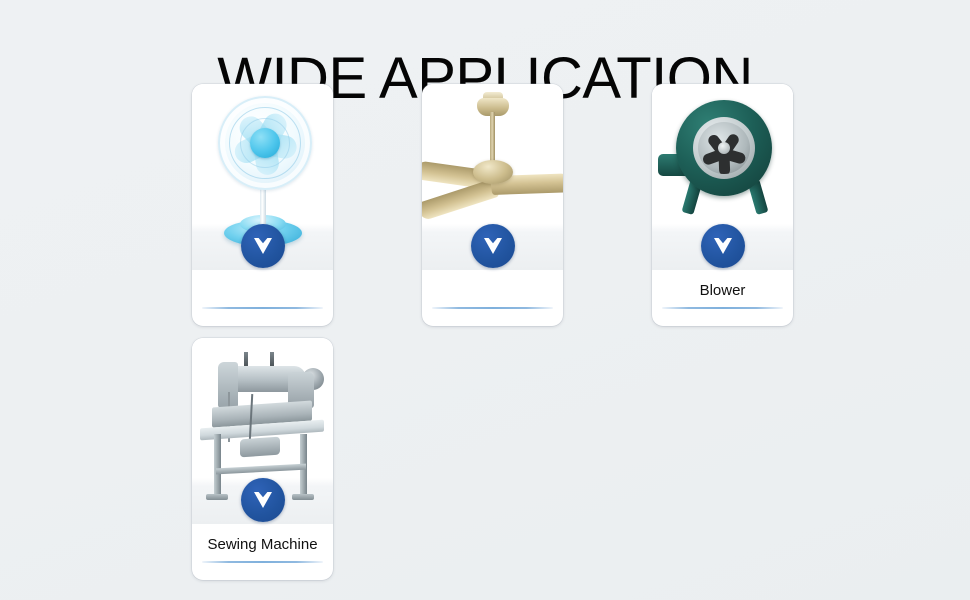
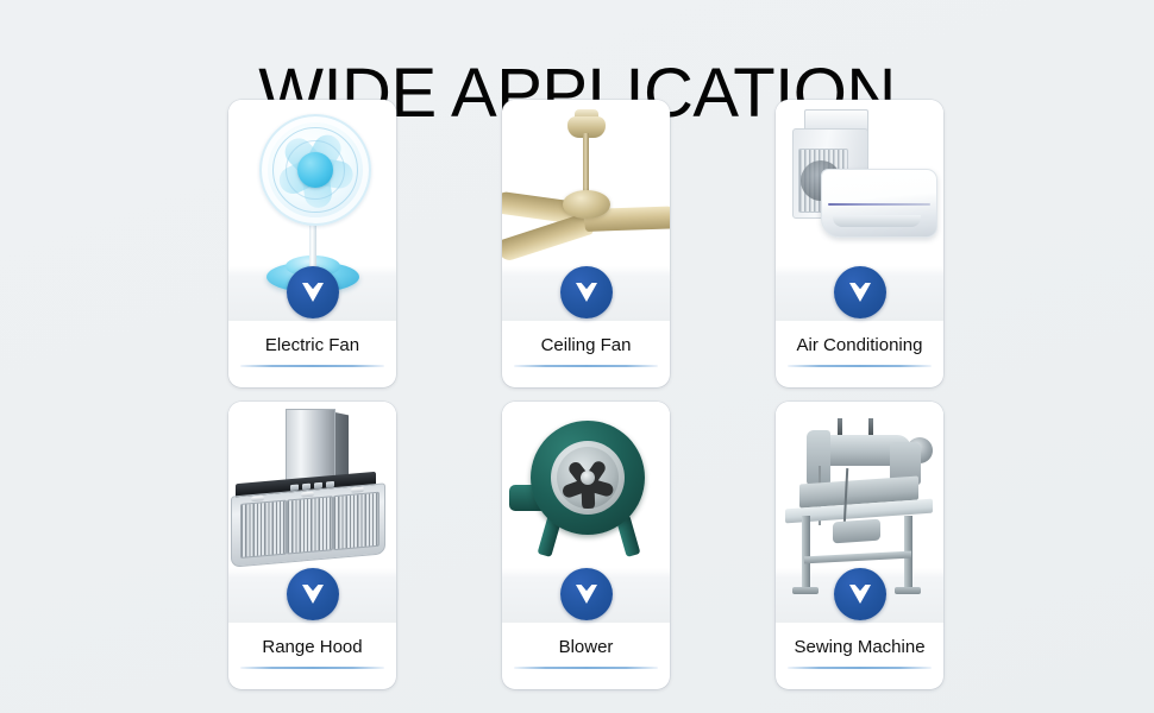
  WIDE APPLICATION
+ Electric Fan
+ Ceiling Fan
+ Air Conditioning
+ Range Hood
  Blower
  Sewing Machine
